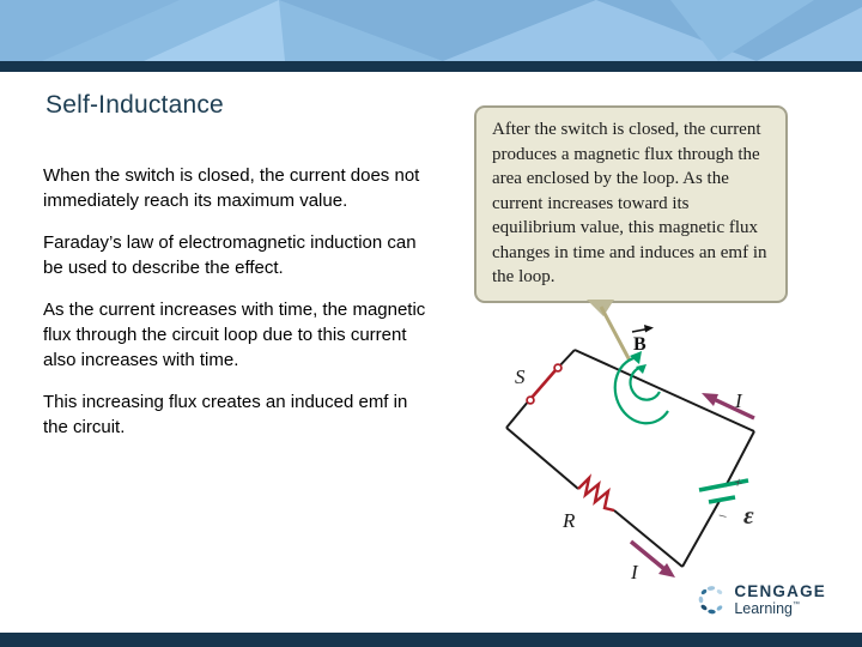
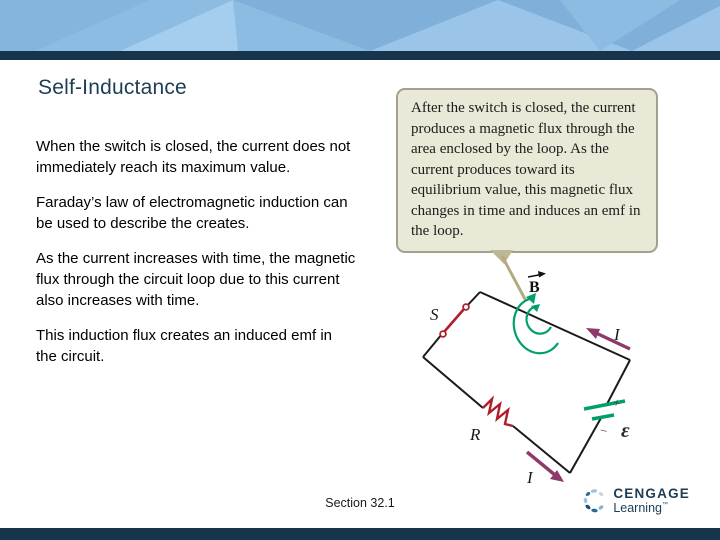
  Self-Inductance
  When the switch is closed, the current does not immediately reach its maximum value.
- Faraday’s law of electromagnetic induction can be used to describe the effect.
+ Faraday’s law of electromagnetic induction can be used to describe the creates.
  As the current increases with time, the magnetic flux through the circuit loop due to this current also increases with time.
- This increasing flux creates an induced emf in the circuit.
+ This induction flux creates an induced emf in the circuit.
- After the switch is closed, the current produces a magnetic flux through the area enclosed by the loop. As the current increases toward its equilibrium value, this magnetic flux changes in time and induces an emf in the loop.
+ After the switch is closed, the current produces a magnetic flux through the area enclosed by the loop. As the current produces toward its equilibrium value, this magnetic flux changes in time and induces an emf in the loop.
  S
  R
  ε
  B
  I
  I
+ Section 32.1
  CENGAGE
  Learning
